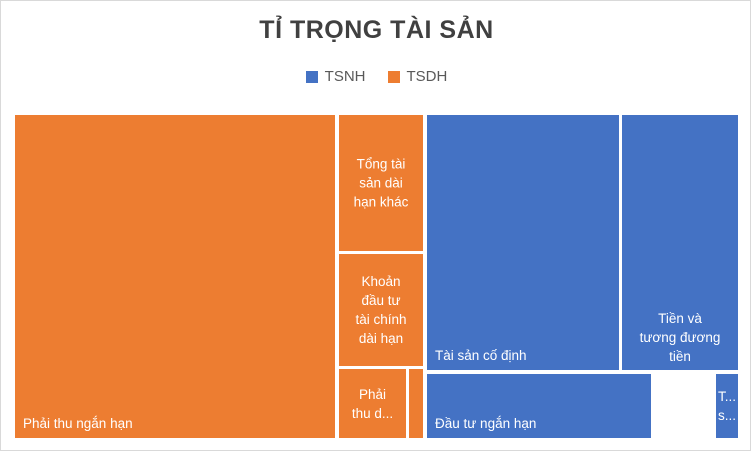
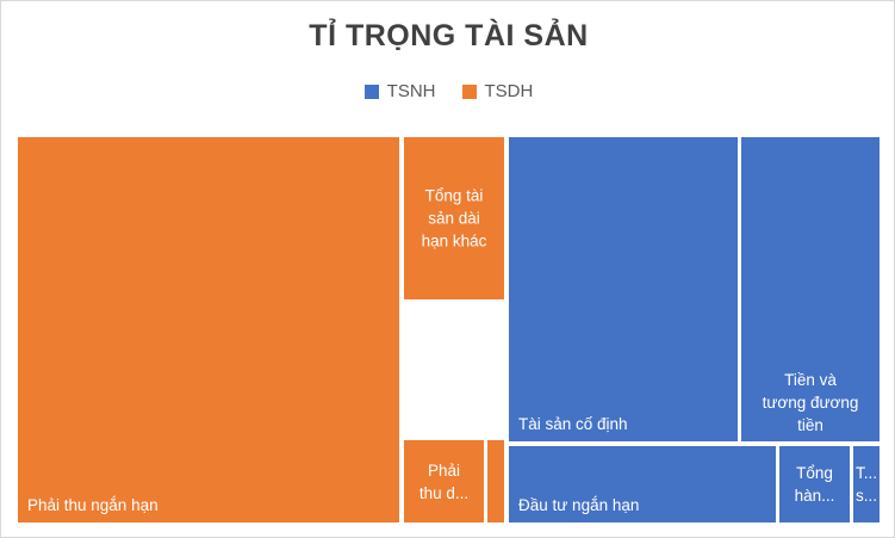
  TỈ TRỌNG TÀI SẢN
  TSNH
  TSDH
  Phải thu ngắn hạn
  Tổng tài
  sản dài
  hạn khác
- Khoản
- đầu tư
- tài chính
- dài hạn
  Phải
  thu d...
  Tài sản cố định
  Đầu tư ngắn hạn
  Tiền và
  tương đương
  tiền
+ Tổng
+ hàn...
  T...
  s...
